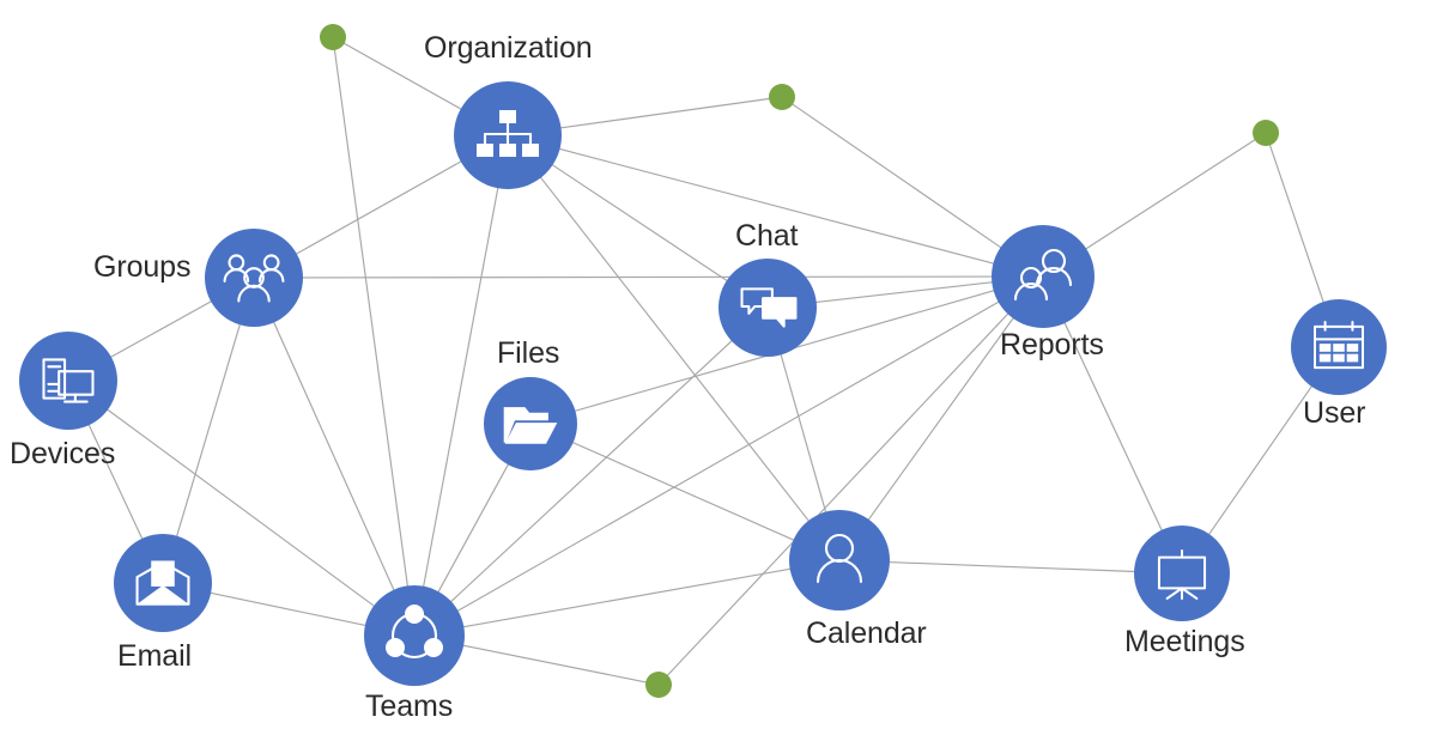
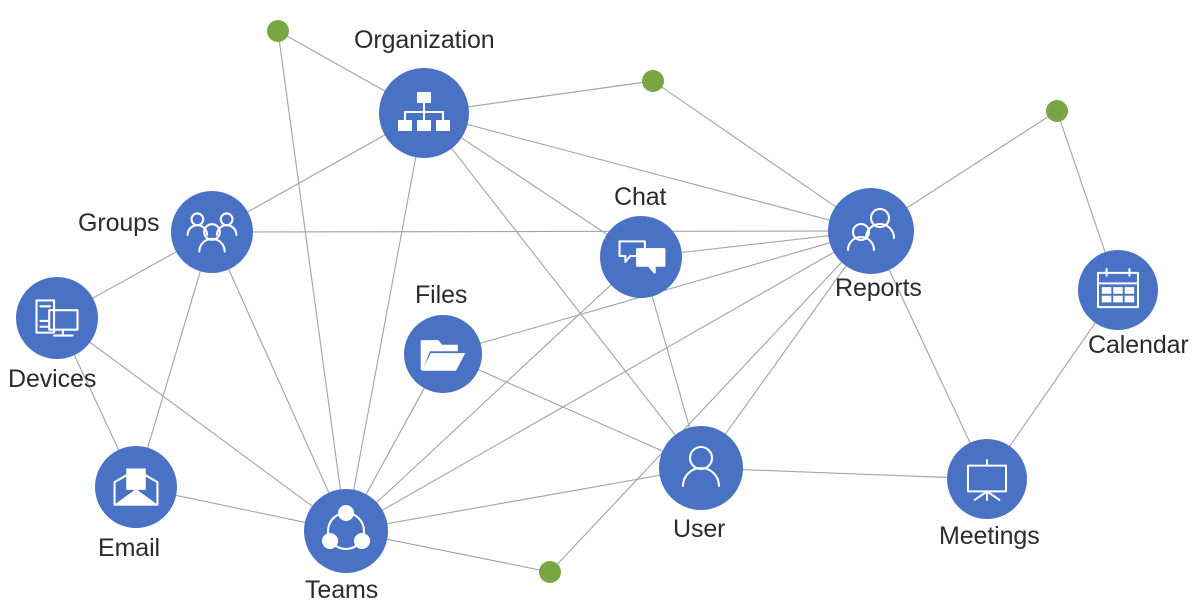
  Organization
  Groups
  Devices
  Email
  Teams
  Files
  Chat
- Calendar
+ User
  Reports
  Meetings
- User
+ Calendar
